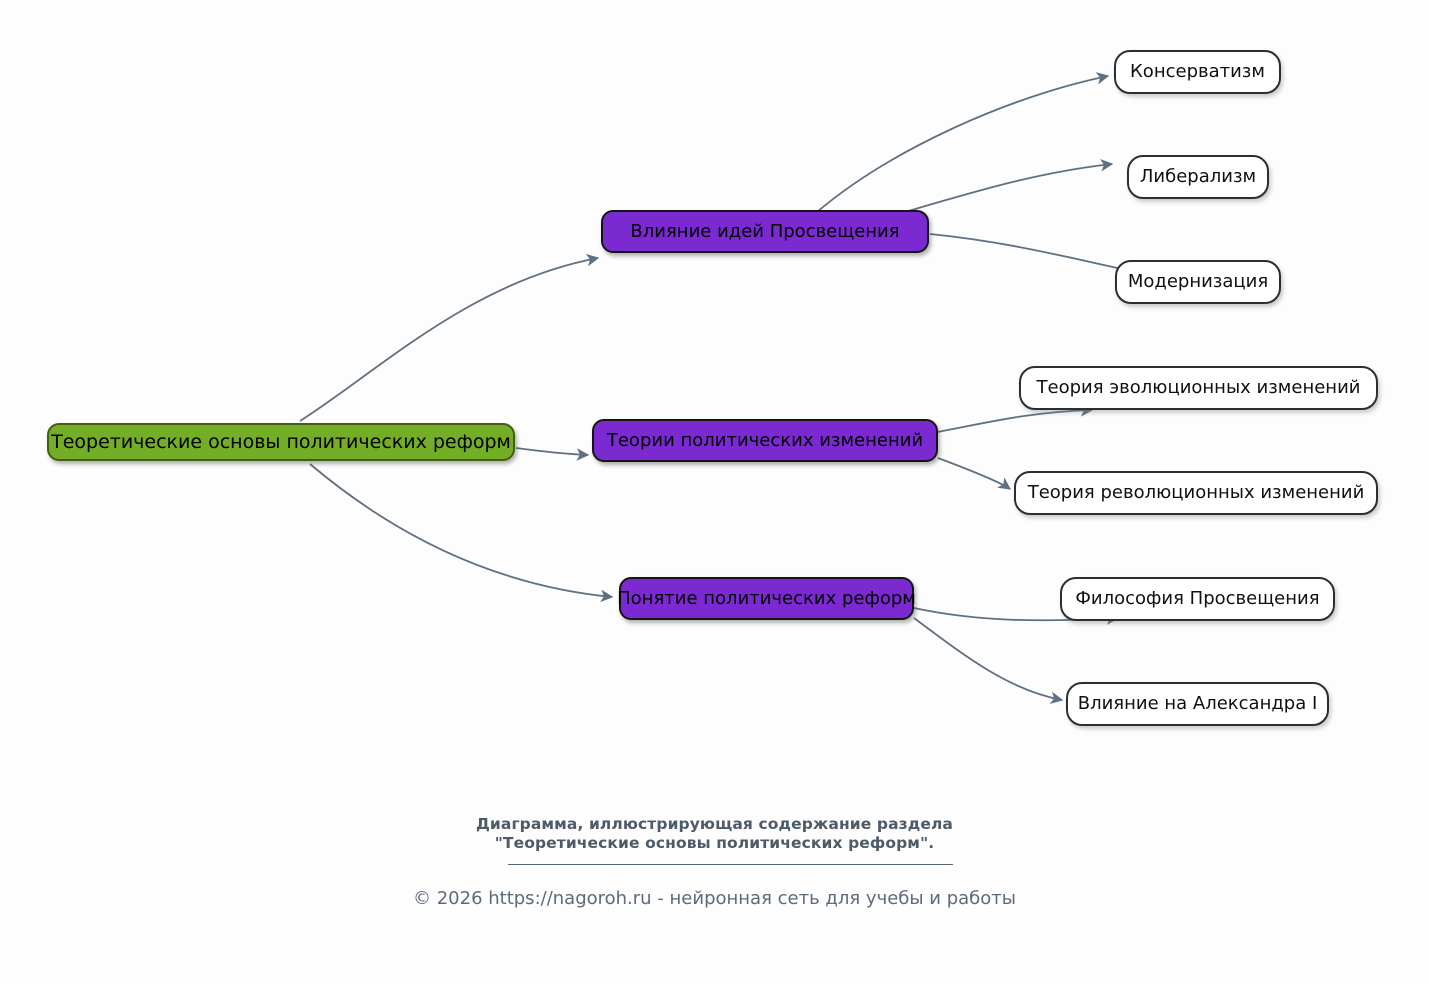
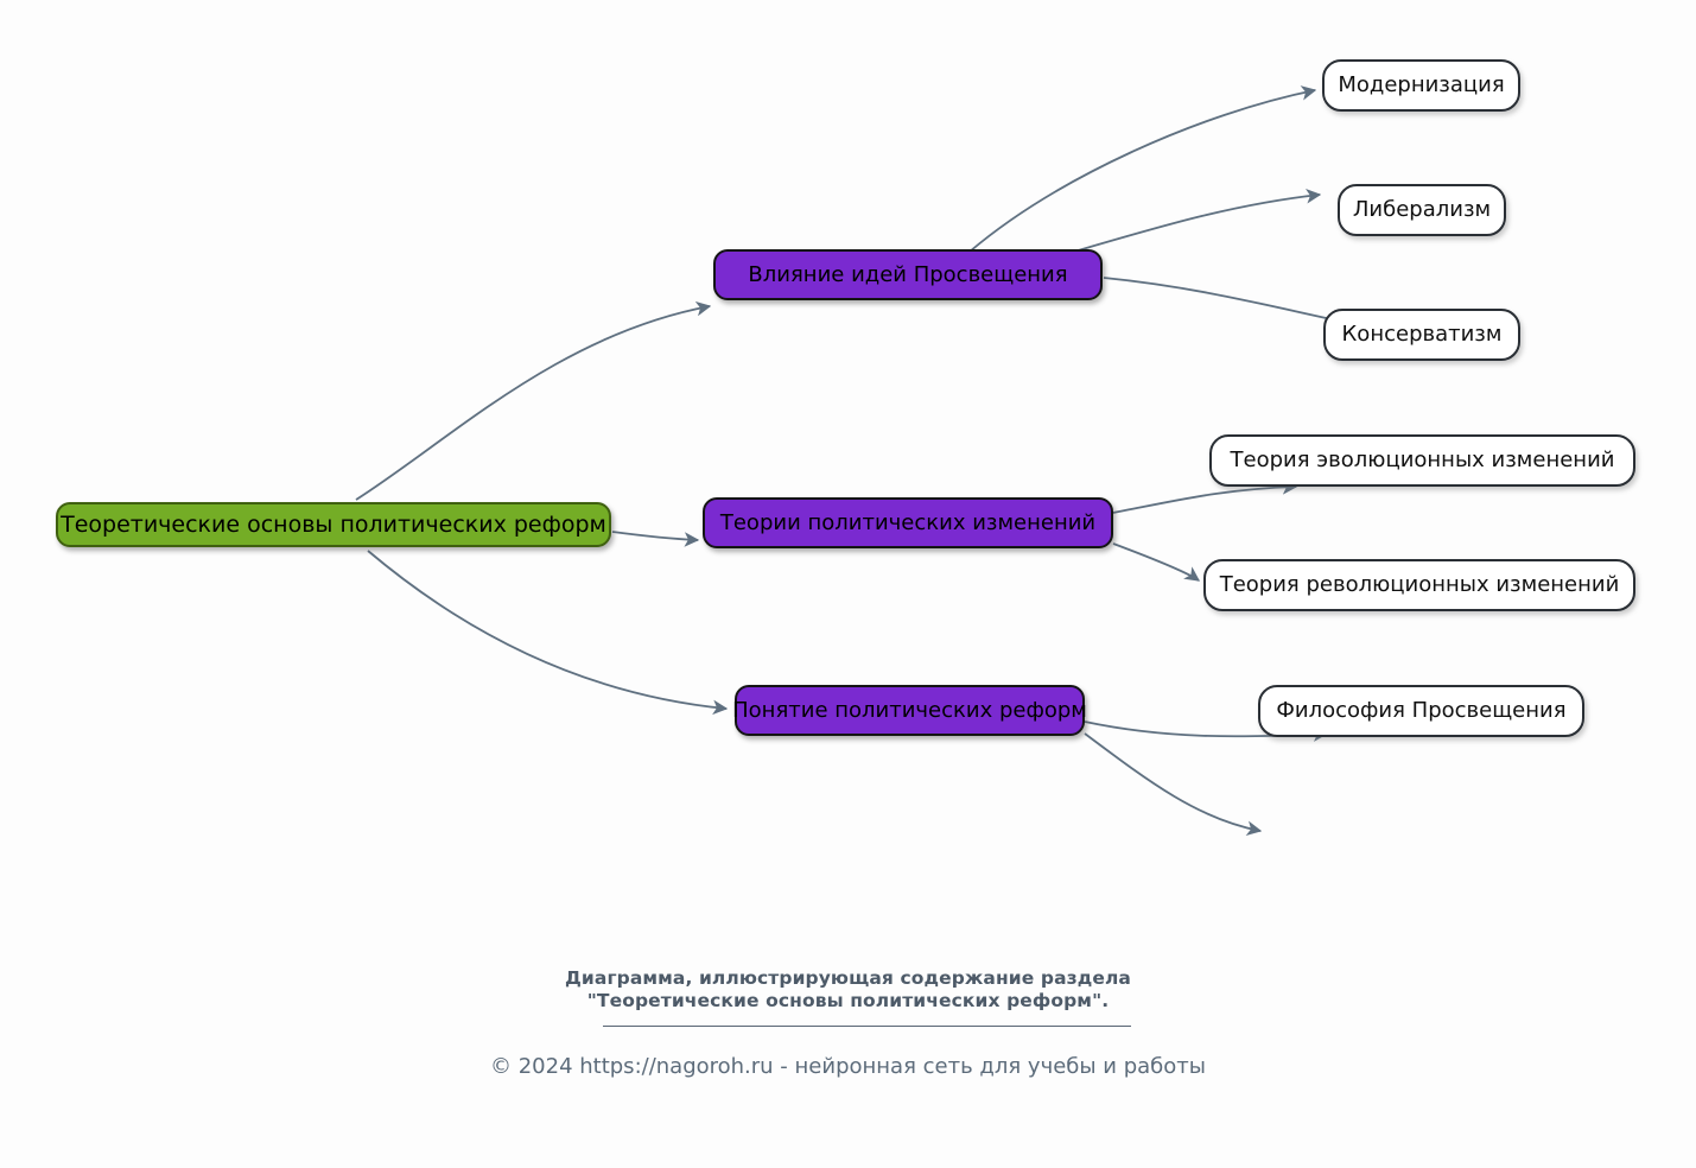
  Теоретические основы политических реформ
  Влияние идей Просвещения
  Теории политических изменений
  Понятие политических реформ
- Консерватизм
+ Модернизация
  Либерализм
- Модернизация
+ Консерватизм
  Теория эволюционных изменений
  Теория революционных изменений
  Философия Просвещения
- Влияние на Александра I
  Диаграмма, иллюстрирующая содержание раздела
  "Теоретические основы политических реформ".
- © 2026 https://nagoroh.ru - нейронная сеть для учебы и работы
+ © 2024 https://nagoroh.ru - нейронная сеть для учебы и работы
